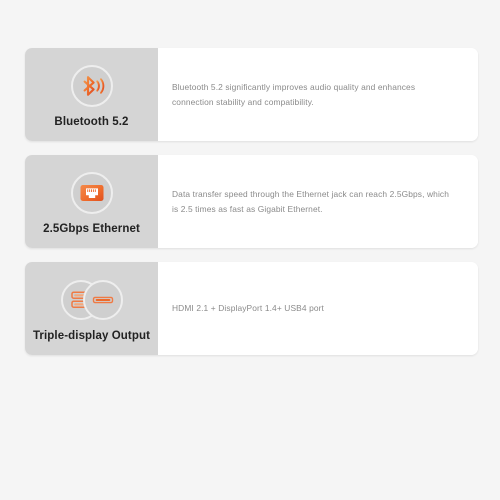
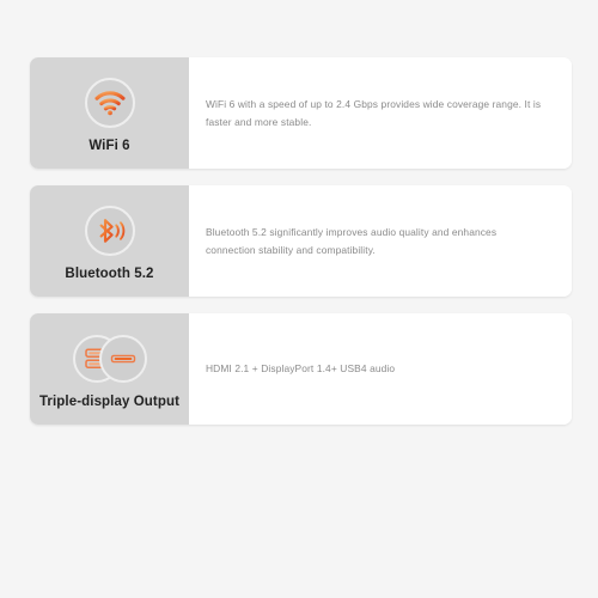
+ WiFi 6
+ WiFi 6 with a speed of up to 2.4 Gbps provides wide coverage range. It is faster and more stable.
  Bluetooth 5.2
  Bluetooth 5.2 significantly improves audio quality and enhances connection stability and compatibility.
- 2.5Gbps Ethernet
- Data transfer speed through the Ethernet jack can reach 2.5Gbps, which is 2.5 times as fast as Gigabit Ethernet.
  Triple-display Output
- HDMI 2.1 + DisplayPort 1.4+ USB4 port
+ HDMI 2.1 + DisplayPort 1.4+ USB4 audio
